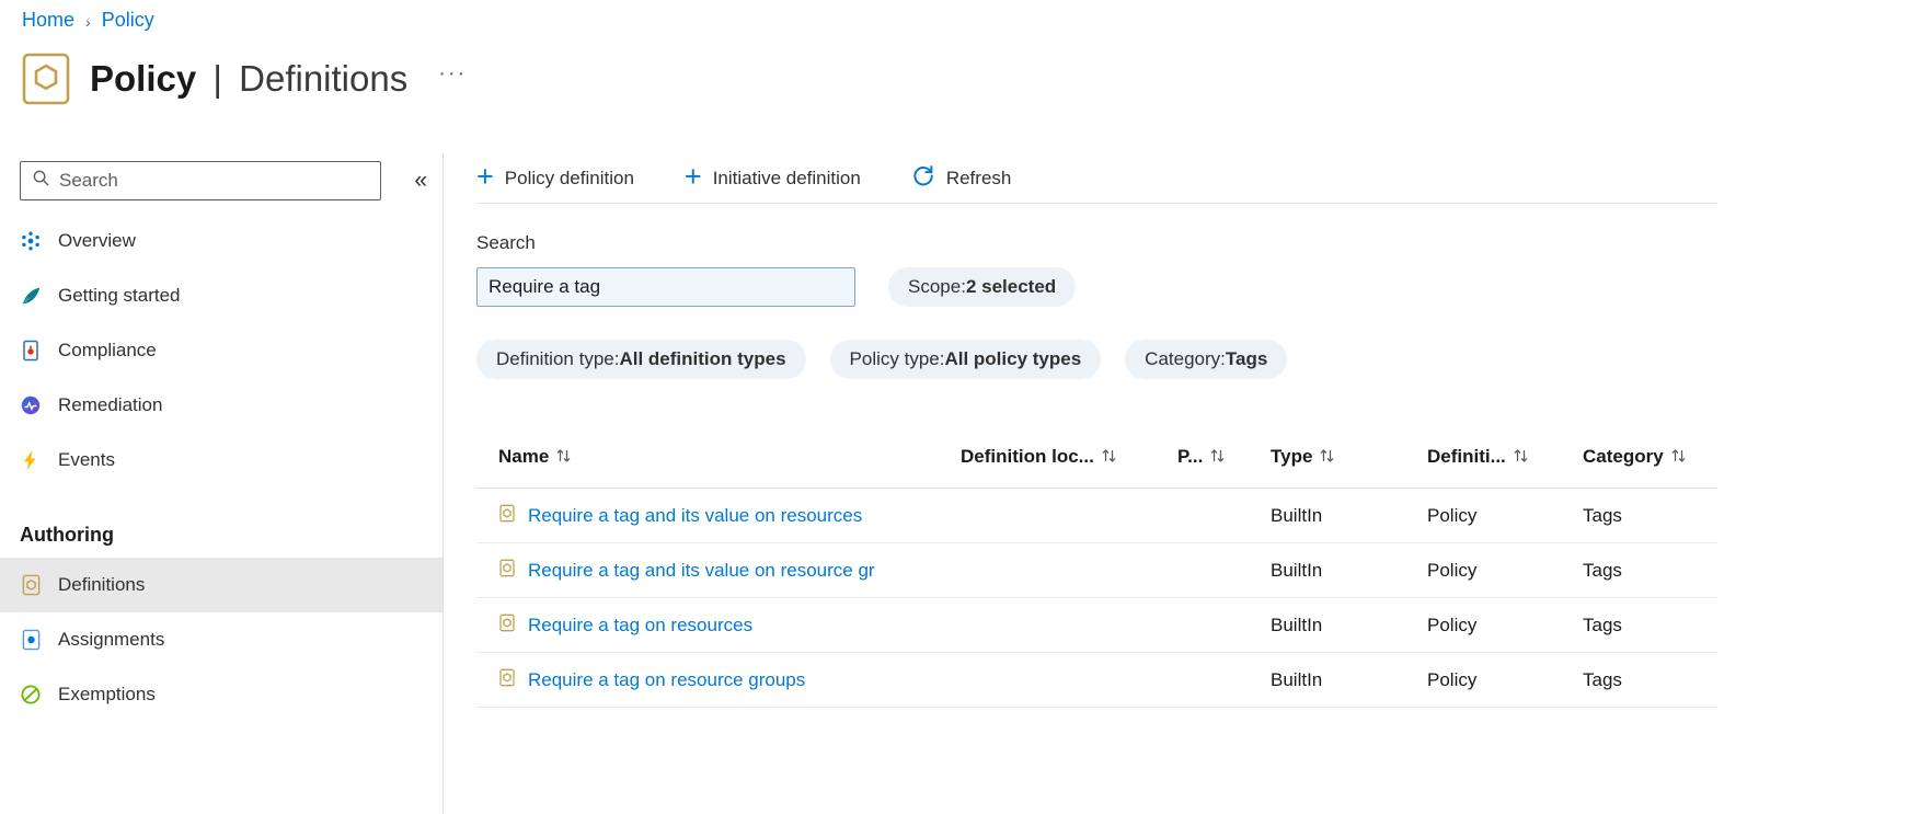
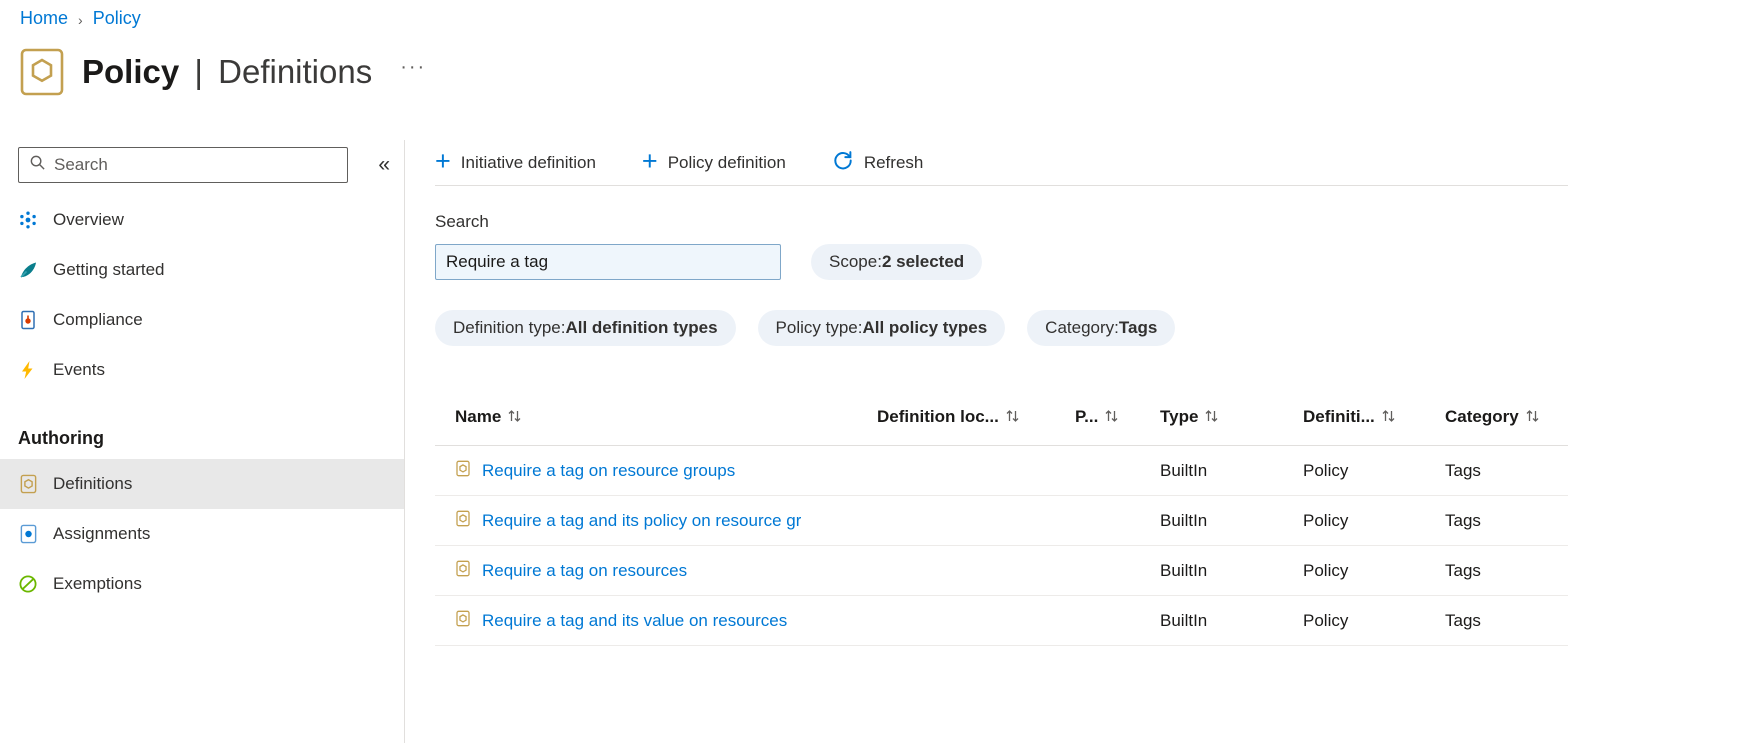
  Home
  ›
  Policy
  Policy | Definitions
  ···
  Search
  «
  Overview
  Getting started
  Compliance
- Remediation
  Events
  Authoring
  Definitions
  Assignments
  Exemptions
  +
- Policy definition
+ Initiative definition
  +
- Initiative definition
+ Policy definition
  Refresh
  Search
  Require a tag
  Scope
  :
  2 selected
  Definition type
  :
  All definition types
  Policy type
  :
  All policy types
  Category
  :
  Tags
  Name	Definition loc...	P...	Type	Definiti...	Category
- Require a tag and its value on resources			BuiltIn	Policy	Tags
+ Require a tag on resource groups			BuiltIn	Policy	Tags
- Require a tag and its value on resource gr			BuiltIn	Policy	Tags
+ Require a tag and its policy on resource gr			BuiltIn	Policy	Tags
  Require a tag on resources			BuiltIn	Policy	Tags
- Require a tag on resource groups			BuiltIn	Policy	Tags
+ Require a tag and its value on resources			BuiltIn	Policy	Tags
